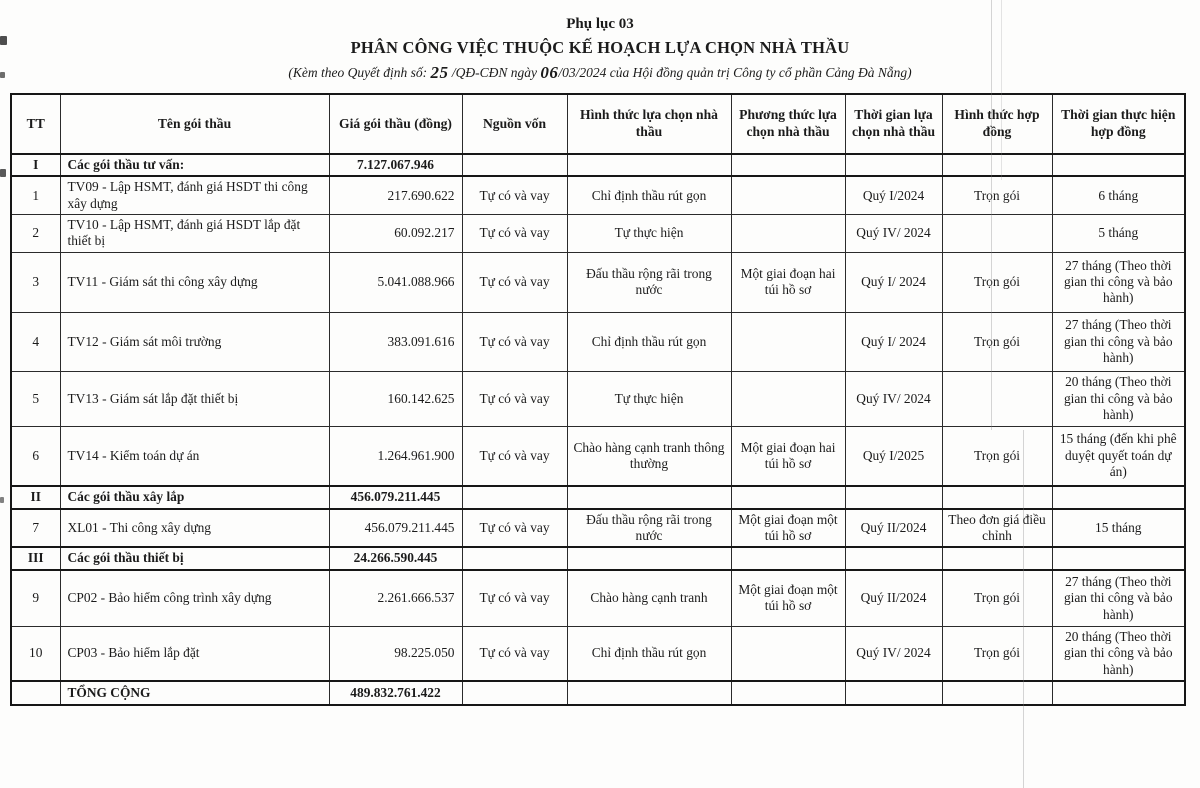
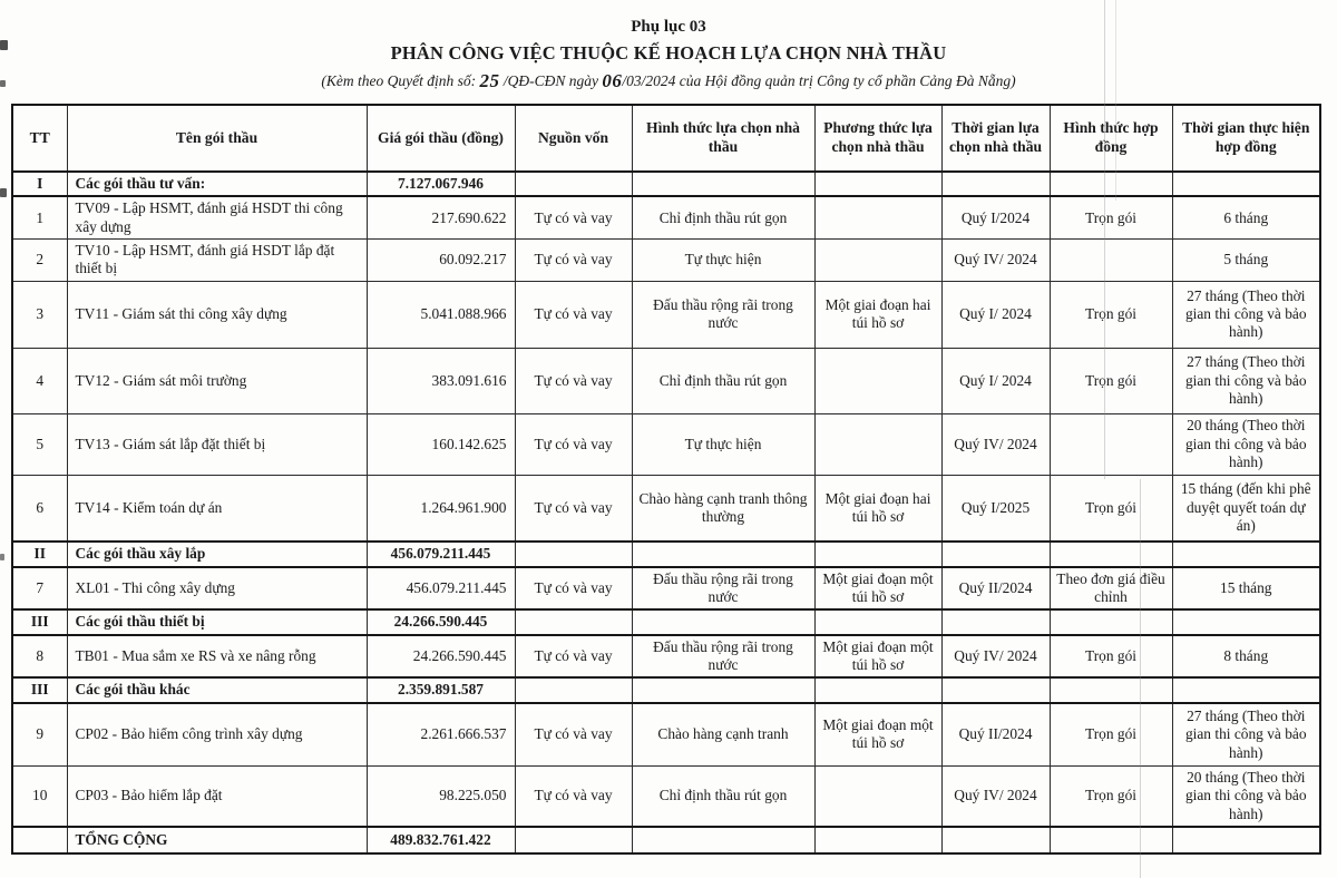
  Phụ lục 03
  PHÂN CÔNG VIỆC THUỘC KẾ HOẠCH LỰA CHỌN NHÀ THẦU
  (Kèm theo Quyết định số: 25 /QĐ-CĐN ngày 06/03/2024 của Hội đồng quản trị Công ty cổ phần Cảng Đà Nẵng)
  TT	Tên gói thầu	Giá gói thầu (đồng)	Nguồn vốn	Hình thức lựa chọn nhà thầu	Phương thức lựa chọn nhà thầu	Thời gian lựa chọn nhà thầu	Hình thức hợp đồng	Thời gian thực hiện hợp đồng
  I	Các gói thầu tư vấn:	7.127.067.946
  1	TV09 - Lập HSMT, đánh giá HSDT thi công xây dựng	217.690.622	Tự có và vay	Chỉ định thầu rút gọn		Quý I/2024	Trọn gói	6 tháng
  2	TV10 - Lập HSMT, đánh giá HSDT lắp đặt thiết bị	60.092.217	Tự có và vay	Tự thực hiện		Quý IV/ 2024		5 tháng
  3	TV11 - Giám sát thi công xây dựng	5.041.088.966	Tự có và vay	Đấu thầu rộng rãi trong nước	Một giai đoạn hai túi hồ sơ	Quý I/ 2024	Trọn gói	27 tháng (Theo thời gian thi công và bảo hành)
  4	TV12 - Giám sát môi trường	383.091.616	Tự có và vay	Chỉ định thầu rút gọn		Quý I/ 2024	Trọn gói	27 tháng (Theo thời gian thi công và bảo hành)
  5	TV13 - Giám sát lắp đặt thiết bị	160.142.625	Tự có và vay	Tự thực hiện		Quý IV/ 2024		20 tháng (Theo thời gian thi công và bảo hành)
  6	TV14 - Kiểm toán dự án	1.264.961.900	Tự có và vay	Chào hàng cạnh tranh thông thường	Một giai đoạn hai túi hồ sơ	Quý I/2025	Trọn gói	15 tháng (đến khi phê duyệt quyết toán dự án)
  II	Các gói thầu xây lắp	456.079.211.445
  7	XL01 - Thi công xây dựng	456.079.211.445	Tự có và vay	Đấu thầu rộng rãi trong nước	Một giai đoạn một túi hồ sơ	Quý II/2024	Theo đơn giá điều chỉnh	15 tháng
  III	Các gói thầu thiết bị	24.266.590.445
+ 8	TB01 - Mua sắm xe RS và xe nâng rỗng	24.266.590.445	Tự có và vay	Đấu thầu rộng rãi trong nước	Một giai đoạn một túi hồ sơ	Quý IV/ 2024	Trọn gói	8 tháng
+ III	Các gói thầu khác	2.359.891.587
  9	CP02 - Bảo hiểm công trình xây dựng	2.261.666.537	Tự có và vay	Chào hàng cạnh tranh	Một giai đoạn một túi hồ sơ	Quý II/2024	Trọn gói	27 tháng (Theo thời gian thi công và bảo hành)
  10	CP03 - Bảo hiểm lắp đặt	98.225.050	Tự có và vay	Chỉ định thầu rút gọn		Quý IV/ 2024	Trọn gói	20 tháng (Theo thời gian thi công và bảo hành)
  	TỔNG CỘNG	489.832.761.422
